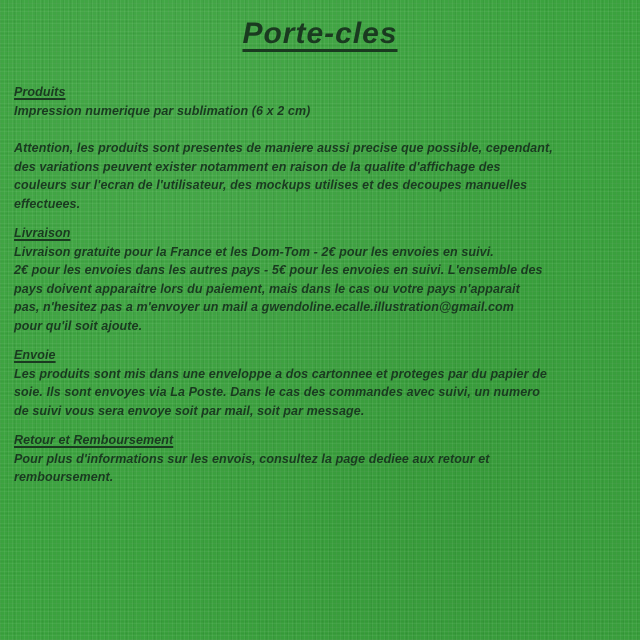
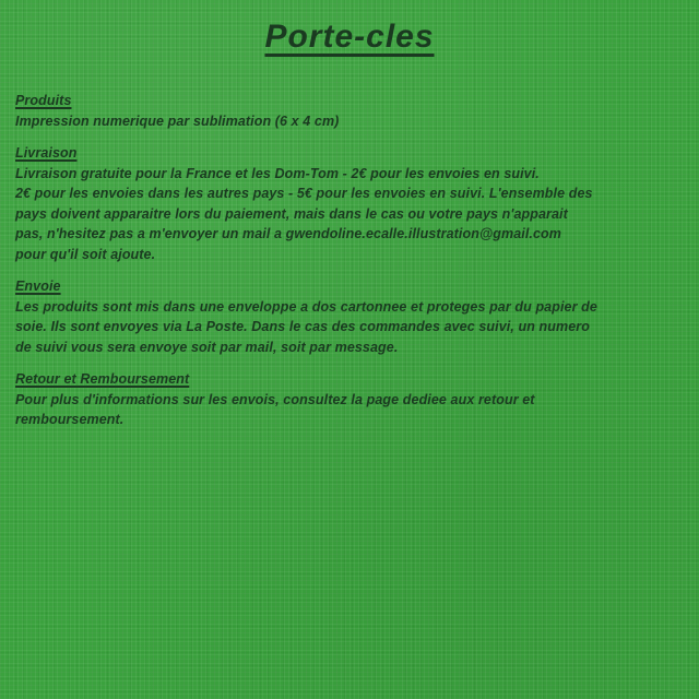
  Porte-cles
  Produits
- Impression numerique par sublimation (6 x 2 cm)
+ Impression numerique par sublimation (6 x 4 cm)
- Attention, les produits sont presentes de maniere aussi precise que possible, cependant,
- des variations peuvent exister notamment en raison de la qualite d'affichage des
- couleurs sur l'ecran de l'utilisateur, des mockups utilises et des decoupes manuelles
- effectuees.
  Livraison
  Livraison gratuite pour la France et les Dom-Tom - 2€ pour les envoies en suivi.
  2€ pour les envoies dans les autres pays - 5€ pour les envoies en suivi. L'ensemble des
  pays doivent apparaitre lors du paiement, mais dans le cas ou votre pays n'apparait
  pas, n'hesitez pas a m'envoyer un mail a gwendoline.ecalle.illustration@gmail.com
  pour qu'il soit ajoute.
  Envoie
  Les produits sont mis dans une enveloppe a dos cartonnee et proteges par du papier de
  soie. Ils sont envoyes via La Poste. Dans le cas des commandes avec suivi, un numero
  de suivi vous sera envoye soit par mail, soit par message.
  Retour et Remboursement
  Pour plus d'informations sur les envois, consultez la page dediee aux retour et
  remboursement.
